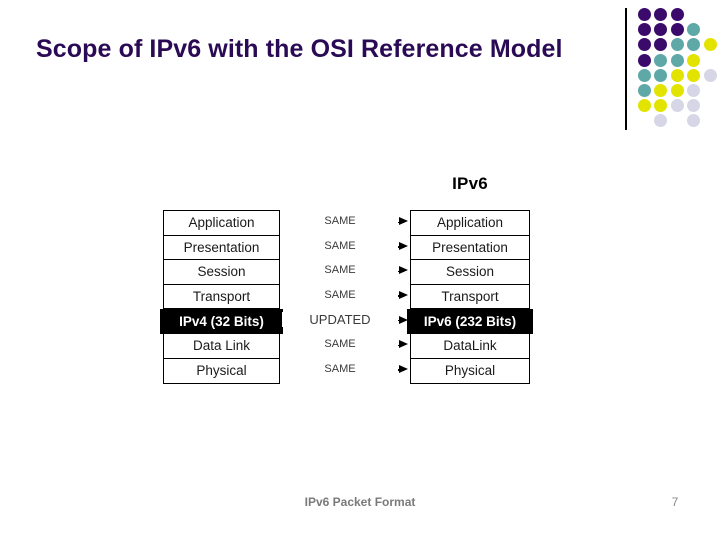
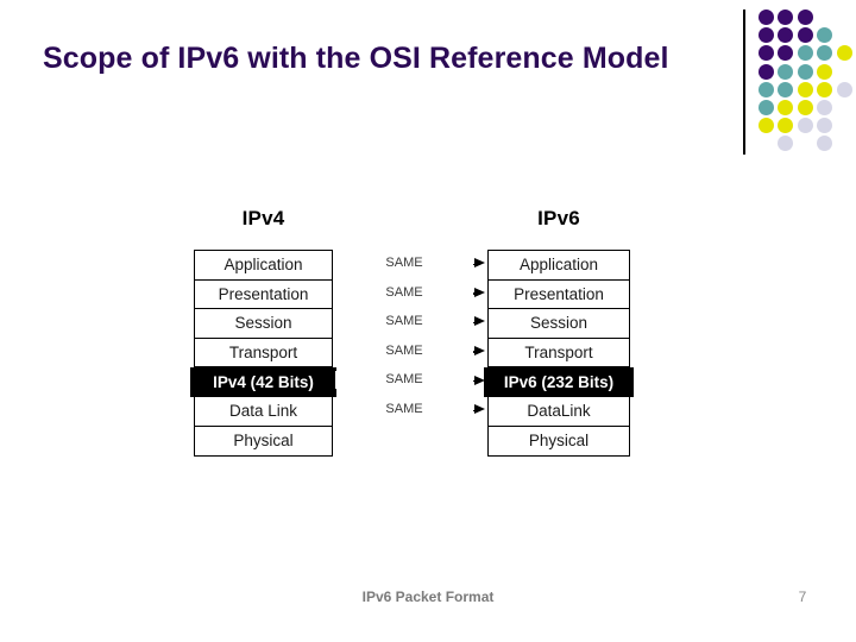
  Scope of IPv6 with the OSI Reference Model
+ IPv4
  IPv6
  Application
  Presentation
  Session
  Transport
- IPv4 (32 Bits)
+ IPv4 (42 Bits)
  Data Link
  Physical
  SAME
  SAME
  SAME
  SAME
- UPDATED
  SAME
  SAME
  Application
  Presentation
  Session
  Transport
  IPv6 (232 Bits)
  DataLink
  Physical
  IPv6 Packet Format
  7
